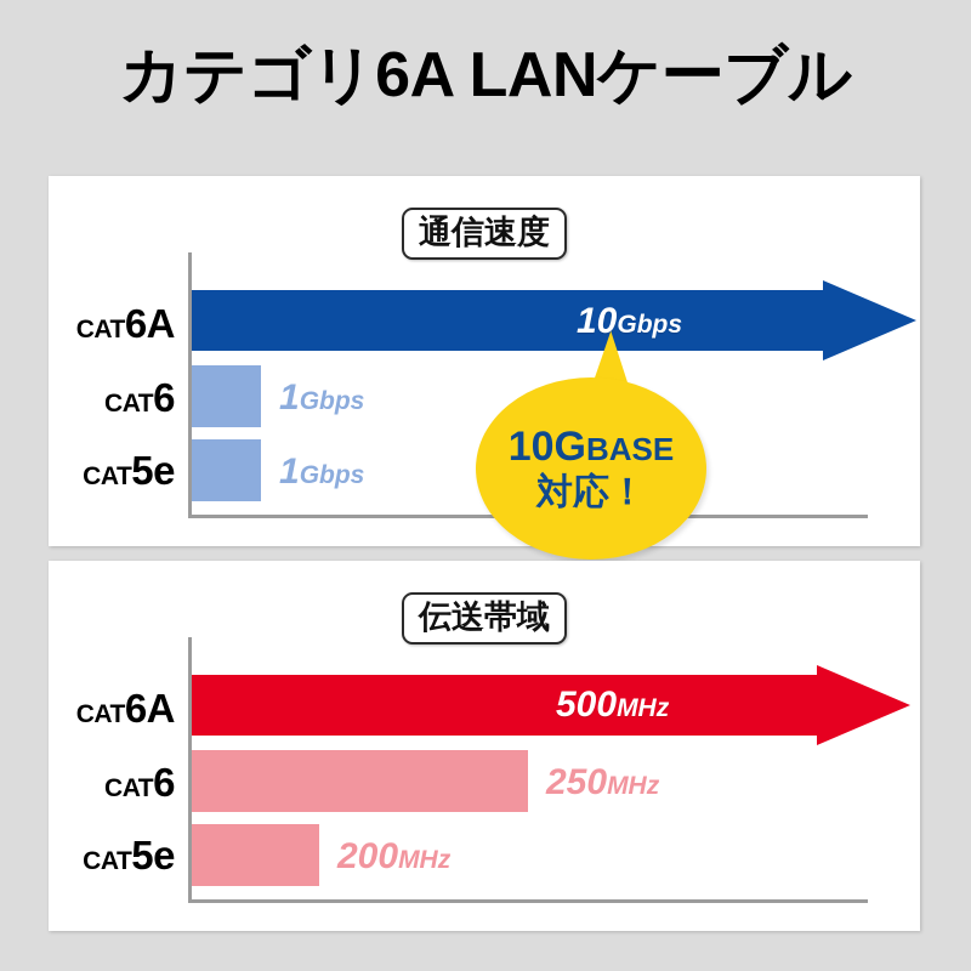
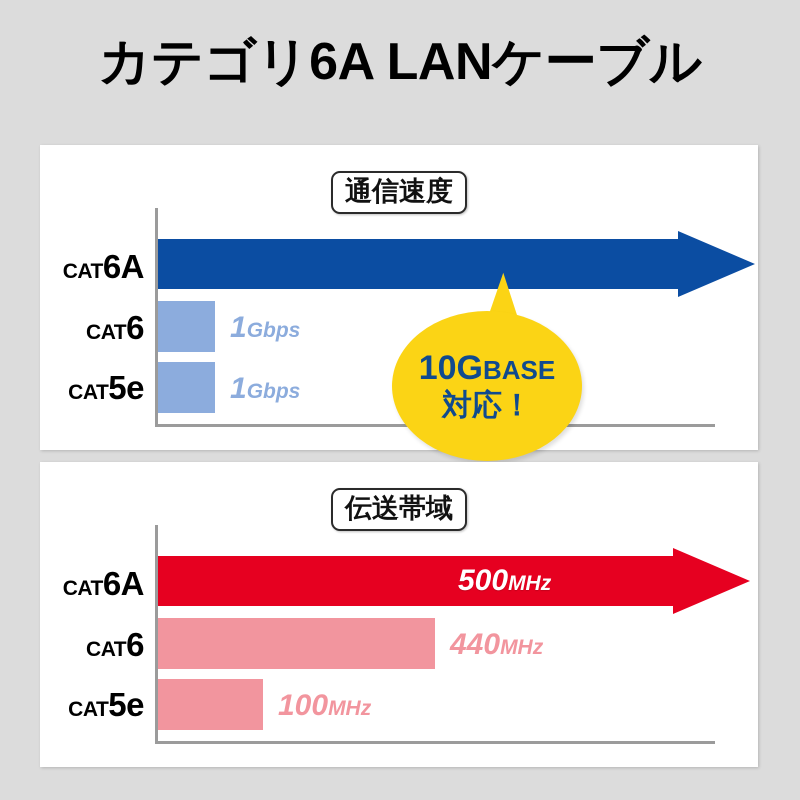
  カテゴリ6A LANケーブル
  通信速度
  CAT6A
- 10Gbps
  CAT6
  1Gbps
  CAT5e
  1Gbps
  10GBASE
  対応！
  伝送帯域
  CAT6A
  500MHz
  CAT6
- 250MHz
+ 440MHz
  CAT5e
- 200MHz
+ 100MHz
